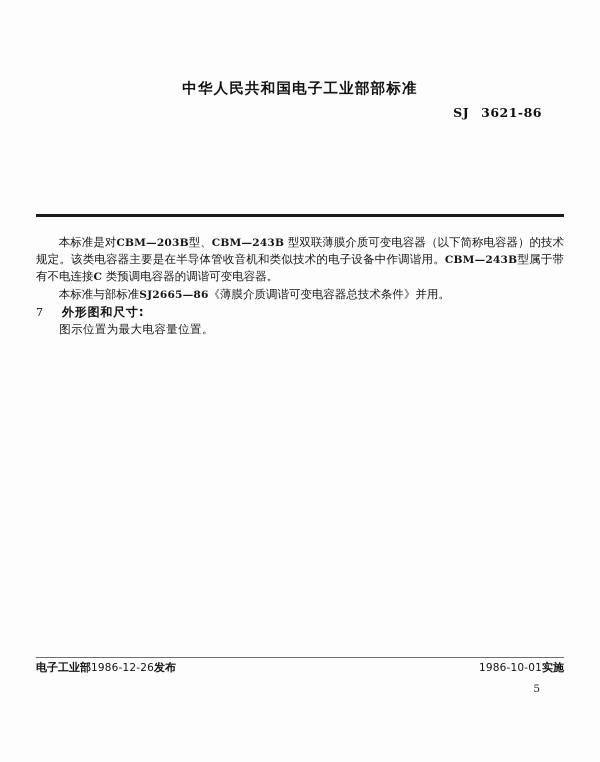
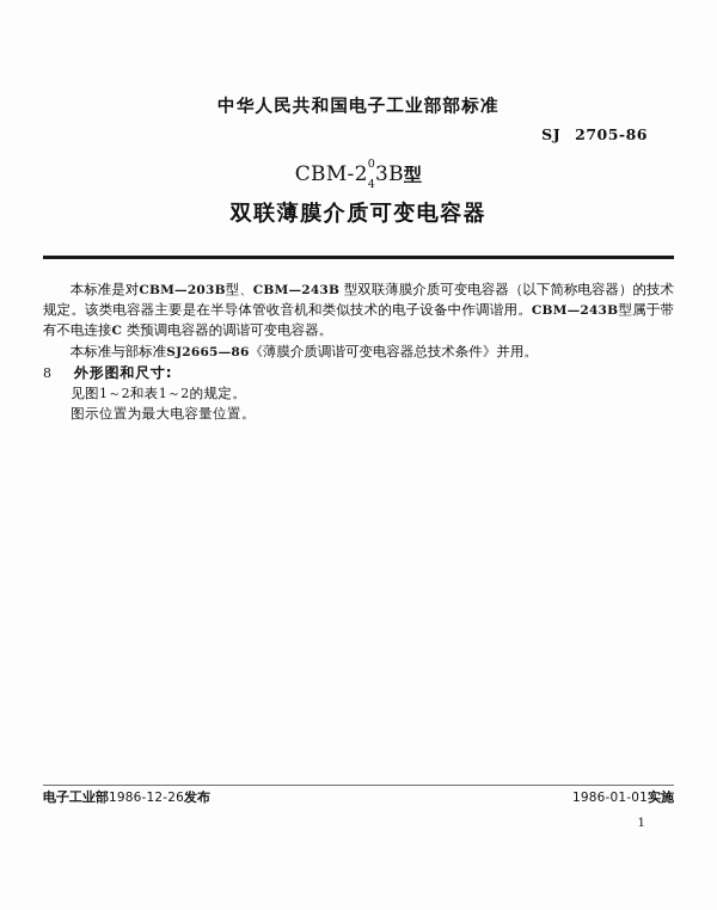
  中华人民共和国电子工业部部标准
- SJ 3621-86
+ SJ 2705-86
+ CBM-2
+ 0
+ 4
+ 3B型
+ 双联薄膜介质可变电容器
  本标准是对CBM—203B型、CBM—243B 型双联薄膜介质可变电容器（以下简称电容器）的技术规定。该类电容器主要是在半导体管收音机和类似技术的电子设备中作调谐用。CBM—243B型属于带有不电连接C 类预调电容器的调谐可变电容器。
  本标准与部标准SJ2665—86《薄膜介质调谐可变电容器总技术条件》并用。
- 7
+ 8
  外形图和尺寸:
+ 见图1～2和表1～2的规定。
  图示位置为最大电容量位置。
  电子工业部1986-12-26发布
- 1986-10-01实施
+ 1986-01-01实施
- 5
+ 1
